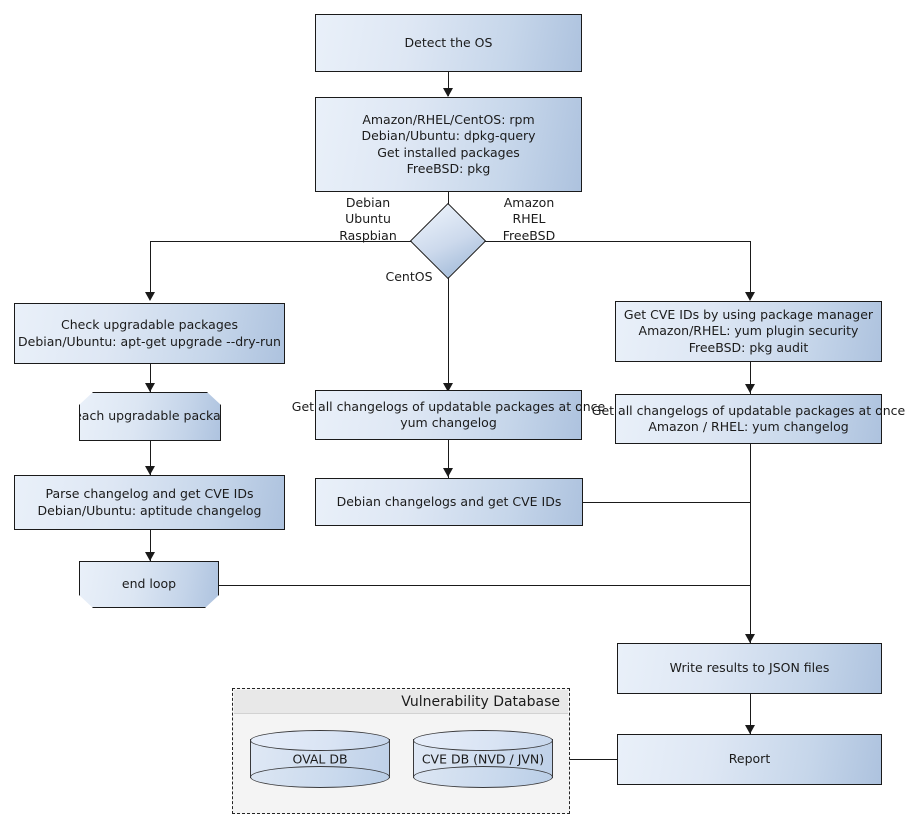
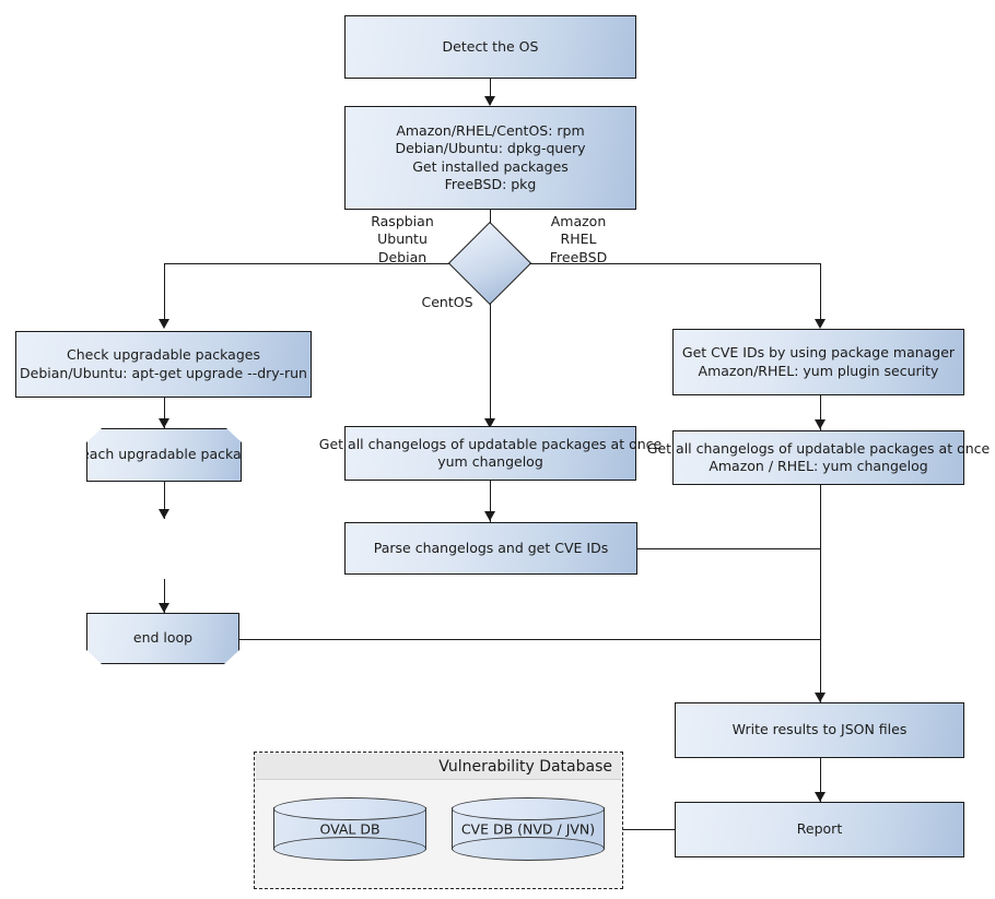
  Detect the OS
  Amazon/RHEL/CentOS: rpm
  Debian/Ubuntu: dpkg-query
  Get installed packages
  FreeBSD: pkg
- Debian
+ Raspbian
  Ubuntu
- Raspbian
+ Debian
  Amazon
  RHEL
  FreeBSD
  CentOS
  Check upgradable packages
  Debian/Ubuntu: apt-get upgrade --dry-run
  ach upgradable packa
- Parse changelog and get CVE IDs
- Debian/Ubuntu: aptitude changelog
  end loop
  Get all changelogs of updatable packages at once
  yum changelog
- Debian changelogs and get CVE IDs
+ Parse changelogs and get CVE IDs
  Get CVE IDs by using package manager
  Amazon/RHEL: yum plugin security
- FreeBSD: pkg audit
  Get all changelogs of updatable packages at once
  Amazon / RHEL: yum changelog
  Write results to JSON files
  Report
  Vulnerability Database
  OVAL DB
  CVE DB (NVD / JVN)
